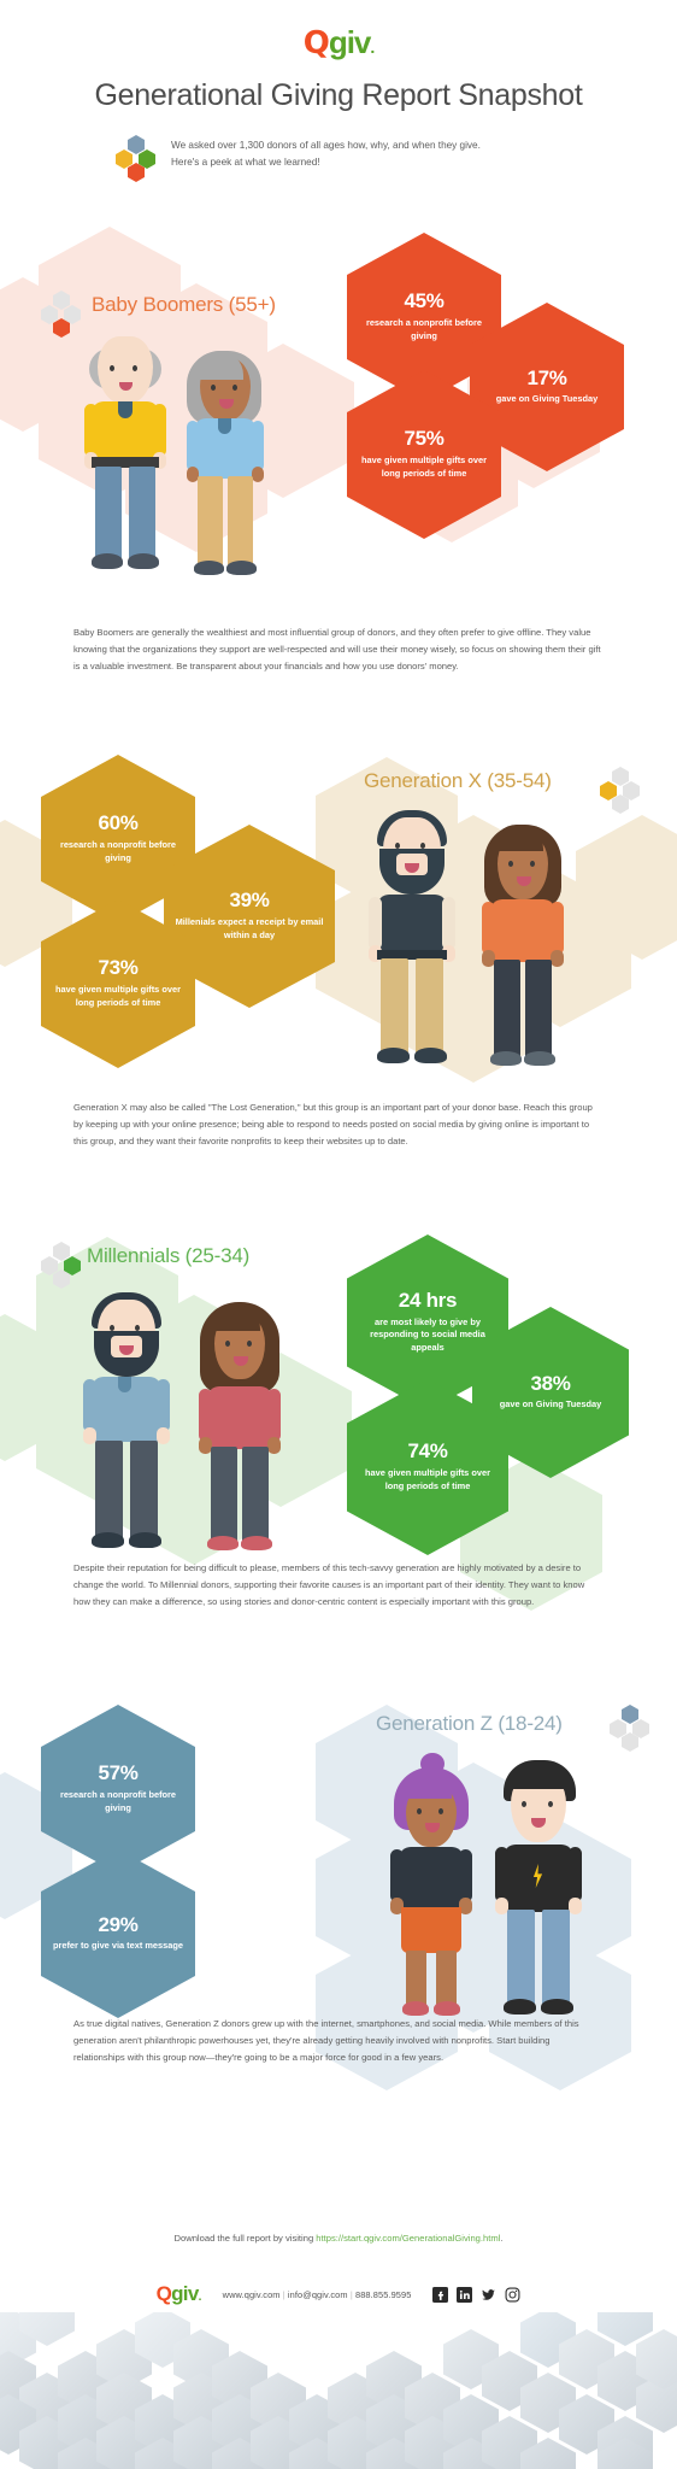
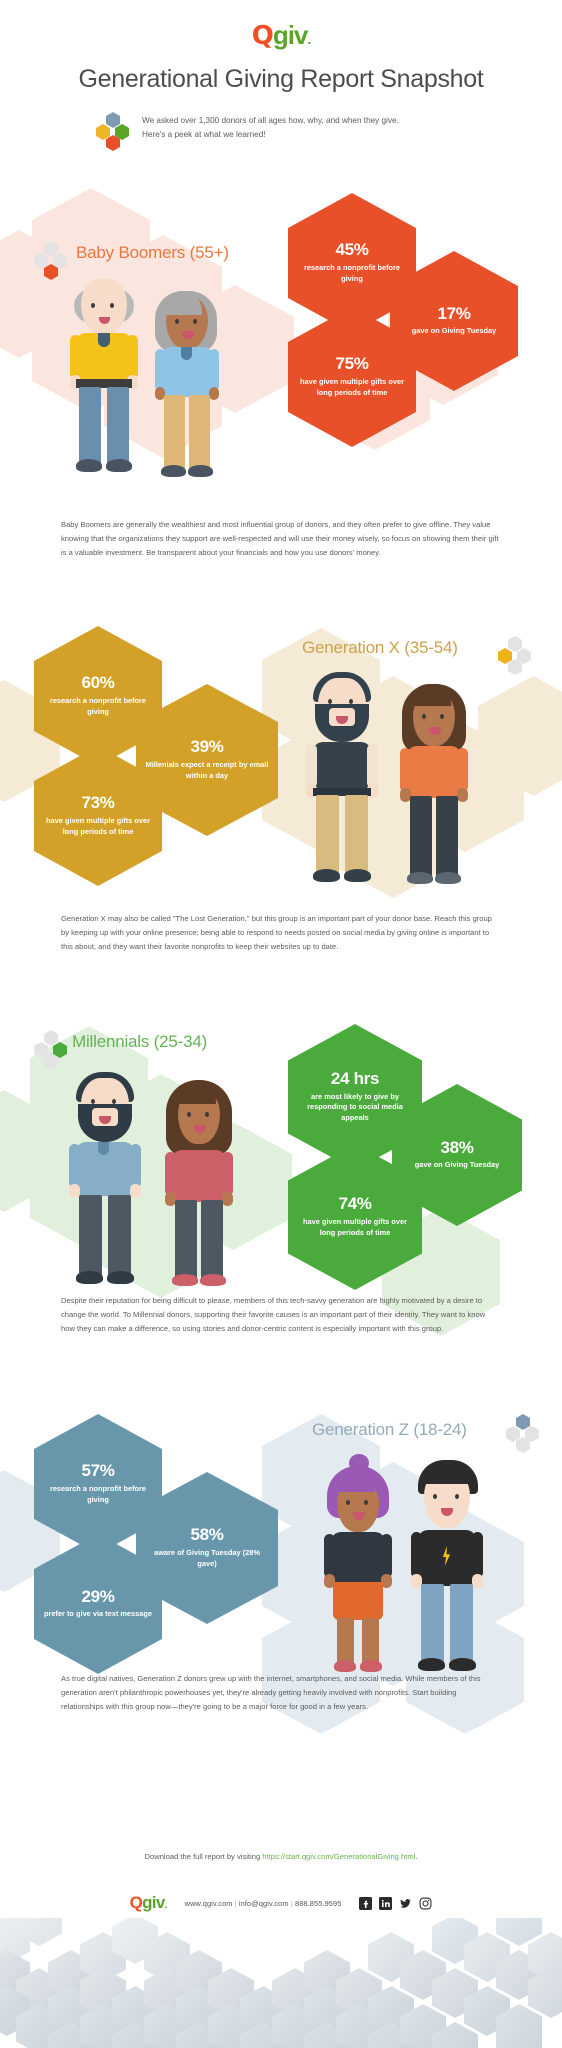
  Qgiv.
  Generational Giving Report Snapshot
  We asked over 1,300 donors of all ages how, why, and when they give.
  Here's a peek at what we learned!
  Baby Boomers (55+)
  45%
  research a nonprofit before giving
  17%
  gave on Giving Tuesday
  75%
  have given multiple gifts over long periods of time
  Baby Boomers are generally the wealthiest and most influential group of donors, and they often prefer to give offline. They value knowing that the organizations they support are well-respected and will use their money wisely, so focus on showing them their gift is a valuable investment. Be transparent about your financials and how you use donors' money.
  Generation X (35-54)
  60%
  research a nonprofit before giving
  39%
  Millenials expect a receipt by email within a day
  73%
  have given multiple gifts over long periods of time
- Generation X may also be called "The Lost Generation," but this group is an important part of your donor base. Reach this group by keeping up with your online presence; being able to respond to needs posted on social media by giving online is important to this group, and they want their favorite nonprofits to keep their websites up to date.
+ Generation X may also be called "The Lost Generation," but this group is an important part of your donor base. Reach this group by keeping up with your online presence; being able to respond to needs posted on social media by giving online is important to this about, and they want their favorite nonprofits to keep their websites up to date.
  Millennials (25-34)
  24 hrs
  are most likely to give by responding to social media appeals
  38%
  gave on Giving Tuesday
  74%
  have given multiple gifts over long periods of time
  Despite their reputation for being difficult to please, members of this tech-savvy generation are highly motivated by a desire to change the world. To Millennial donors, supporting their favorite causes is an important part of their identity. They want to know how they can make a difference, so using stories and donor-centric content is especially important with this group.
  Generation Z (18-24)
  57%
  research a nonprofit before giving
+ 58%
+ aware of Giving Tuesday (28% gave)
  29%
  prefer to give via text message
  As true digital natives, Generation Z donors grew up with the internet, smartphones, and social media. While members of this generation aren't philanthropic powerhouses yet, they're already getting heavily involved with nonprofits. Start building relationships with this group now—they're going to be a major force for good in a few years.
  Download the full report by visiting https://start.qgiv.com/GenerationalGiving.html.
  Qgiv.
  www.qgiv.com | info@qgiv.com | 888.855.9595
